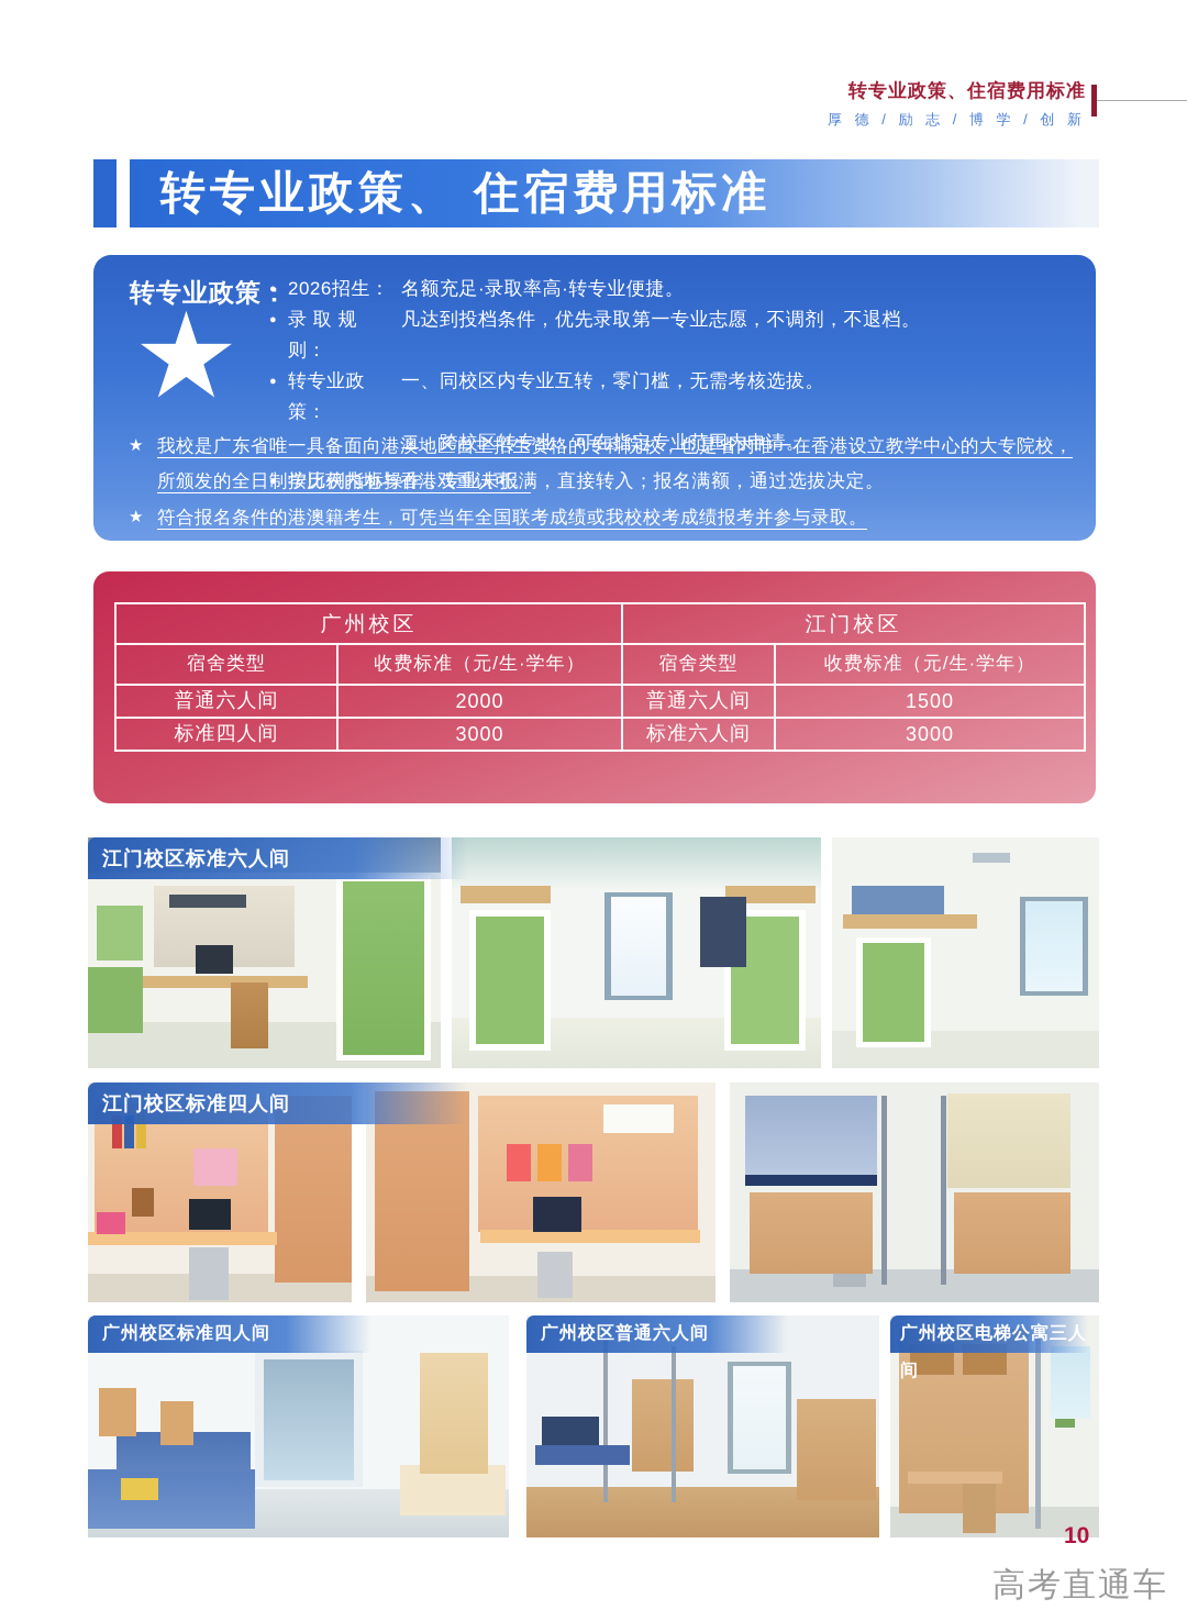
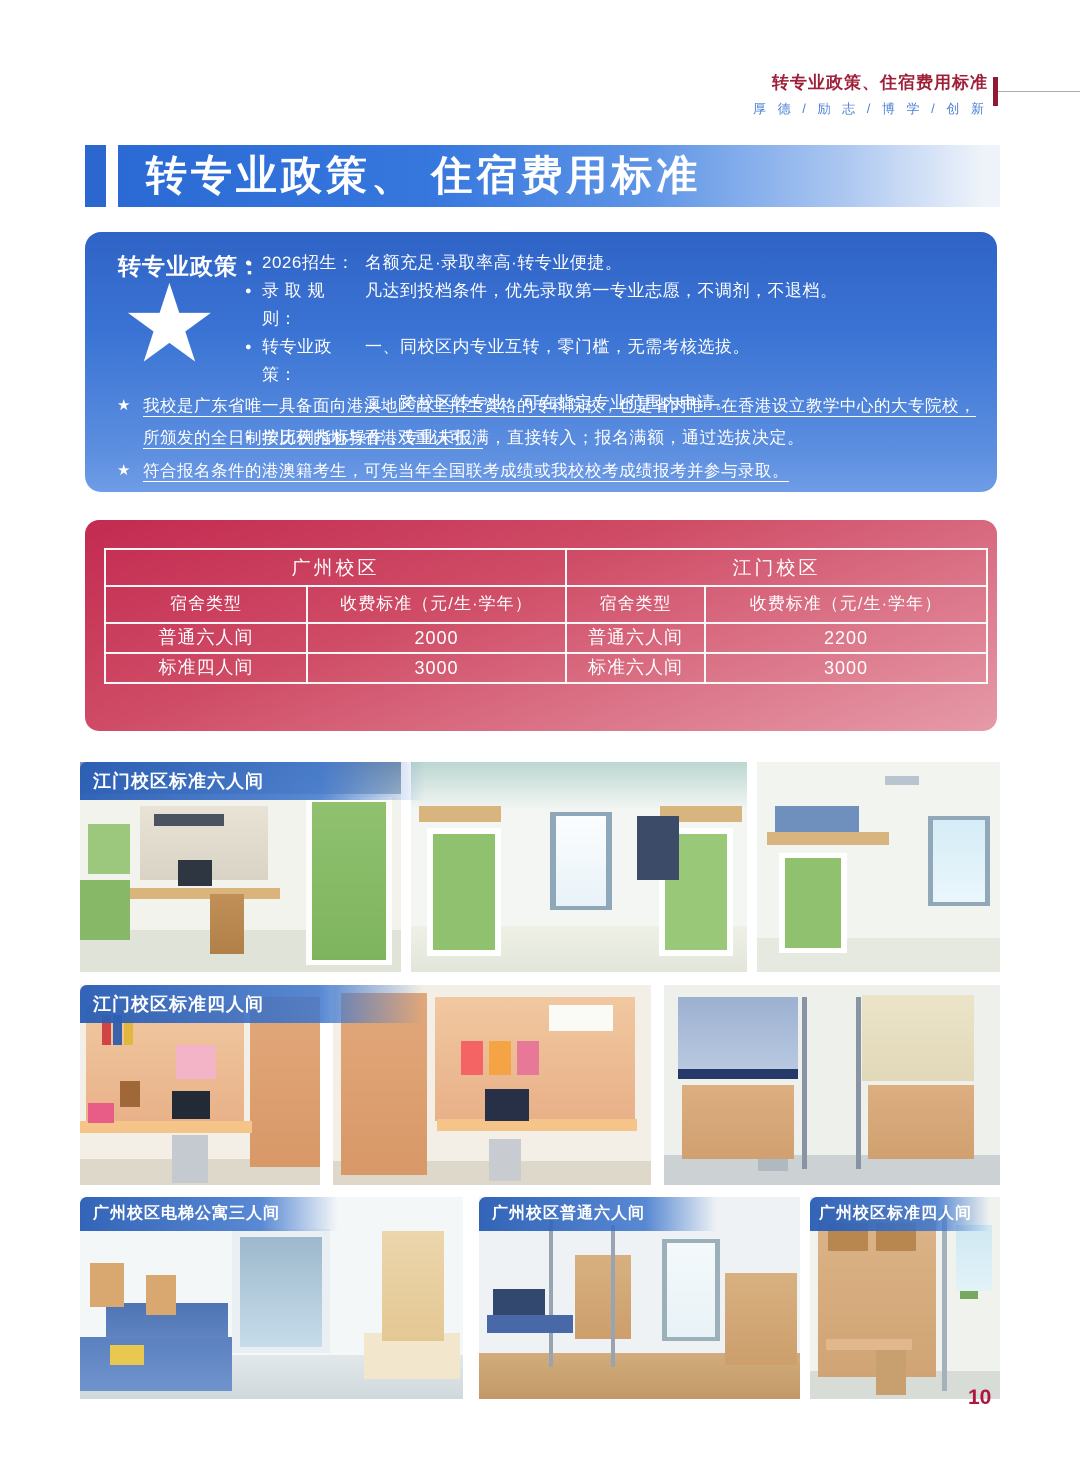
  转专业政策、住宿费用标准
  厚 德 / 励 志 / 博 学 / 创 新
  转专业政策、 住宿费用标准
  转专业政策：
  ★
  ●
  2026招生：
  名额充足·录取率高·转专业便捷。
  ●
  录 取 规 则：
  凡达到投档条件，优先录取第一专业志愿，不调剂，不退档。
  ●
  转专业政策：
  一、同校区内专业互转，零门槛，无需考核选拔。
  二、跨校区转专业，可在指定专业范围内申请。
  ●
  按比例指标操作，专业未报满，直接转入；报名满额，通过选拔决定。
  ★
  我校是广东省唯一具备面向港澳地区自主招生资格的专科院校，也是省内唯一在香港设立教学中心的大专院校，所颁发的全日制学历获内地与香港双重认可。
  ★
  符合报名条件的港澳籍考生，可凭当年全国联考成绩或我校校考成绩报考并参与录取。
  广州校区	江门校区
  宿舍类型	收费标准（元/生·学年）	宿舍类型	收费标准（元/生·学年）
- 普通六人间	2000	普通六人间	1500
+ 普通六人间	2000	普通六人间	2200
  标准四人间	3000	标准六人间	3000
  江门校区标准六人间
  江门校区标准四人间
- 广州校区标准四人间
+ 广州校区电梯公寓三人间
  广州校区普通六人间
- 广州校区电梯公寓三人间
+ 广州校区标准四人间
  10
- 高考直通车
